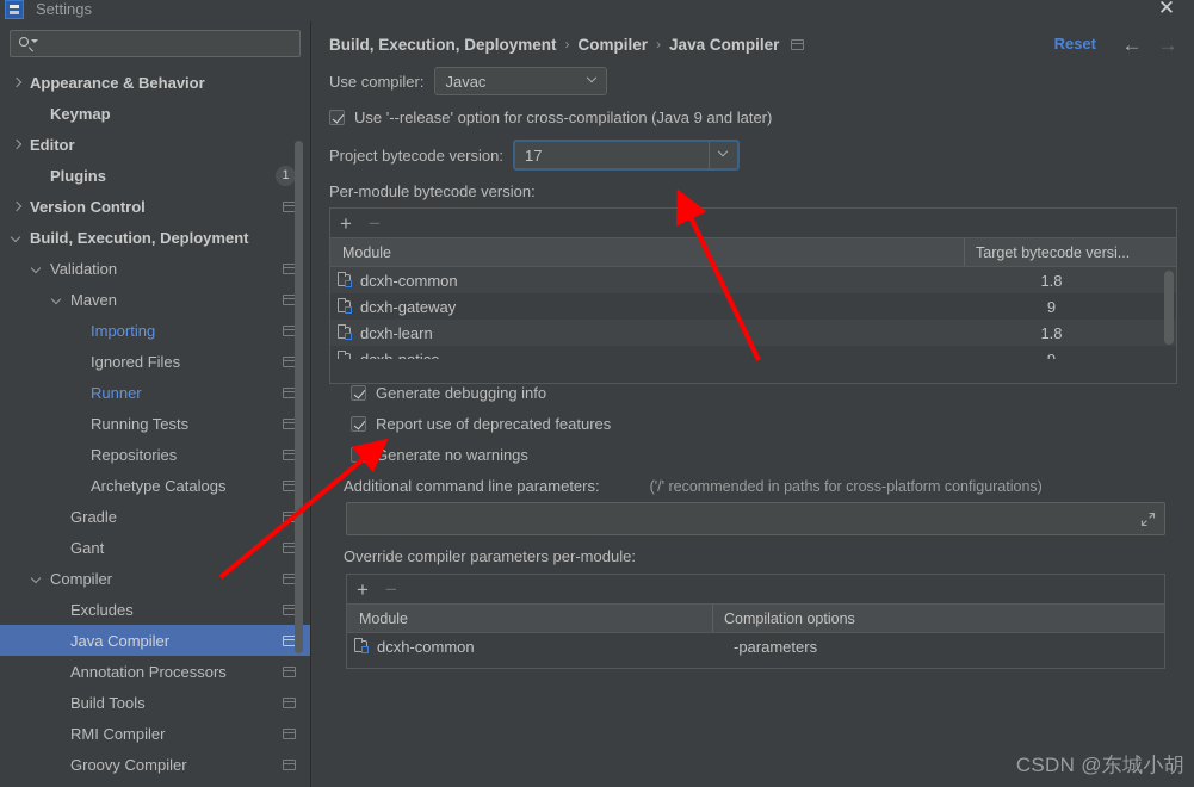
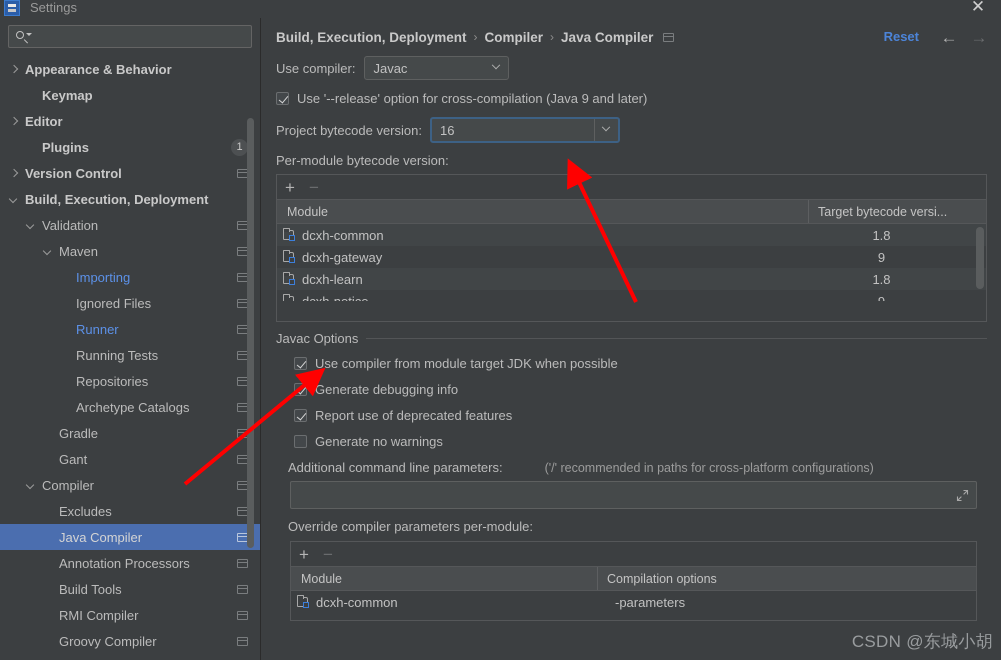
  Settings
  ✕
  Appearance & Behavior
  Keymap
  Editor
  Plugins
  1
  Version Control
  Build, Execution, Deployment
  Validation
  Maven
  Importing
  Ignored Files
  Runner
  Running Tests
  Repositories
  Archetype Catalogs
  Gradle
  Gant
  Compiler
  Excludes
  Java Compiler
  Annotation Processors
  Build Tools
  RMI Compiler
  Groovy Compiler
  Build, Execution, Deployment
  ›
  Compiler
  ›
  Java Compiler
  Reset
  ←
  →
  Use compiler:
  Javac
  Use '--release' option for cross-compilation (Java 9 and later)
  Project bytecode version:
- 17
+ 16
  Per-module bytecode version:
  +
  −
  Module
  Target bytecode versi...
  dcxh-common
  1.8
  dcxh-gateway
  9
  dcxh-learn
  1.8
+ Javac Options
+ Use compiler from module target JDK when possible
  Generate debugging info
  Report use of deprecated features
  Generate no warnings
  Additional command line parameters:
  ('/' recommended in paths for cross-platform configurations)
  Override compiler parameters per-module:
  +
  −
  Module
  Compilation options
  dcxh-common
  -parameters
  CSDN @东城小胡
